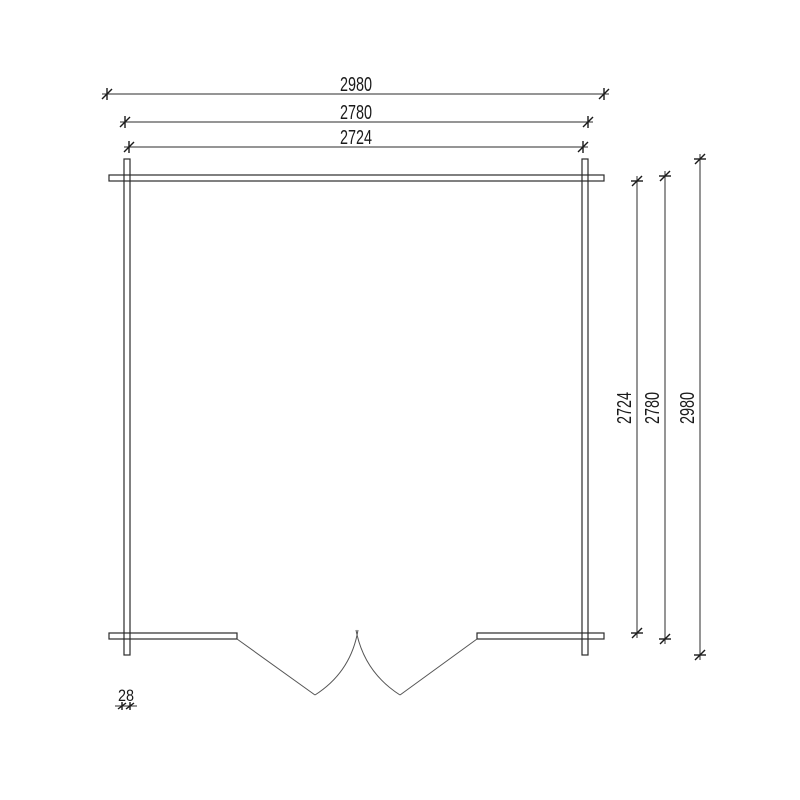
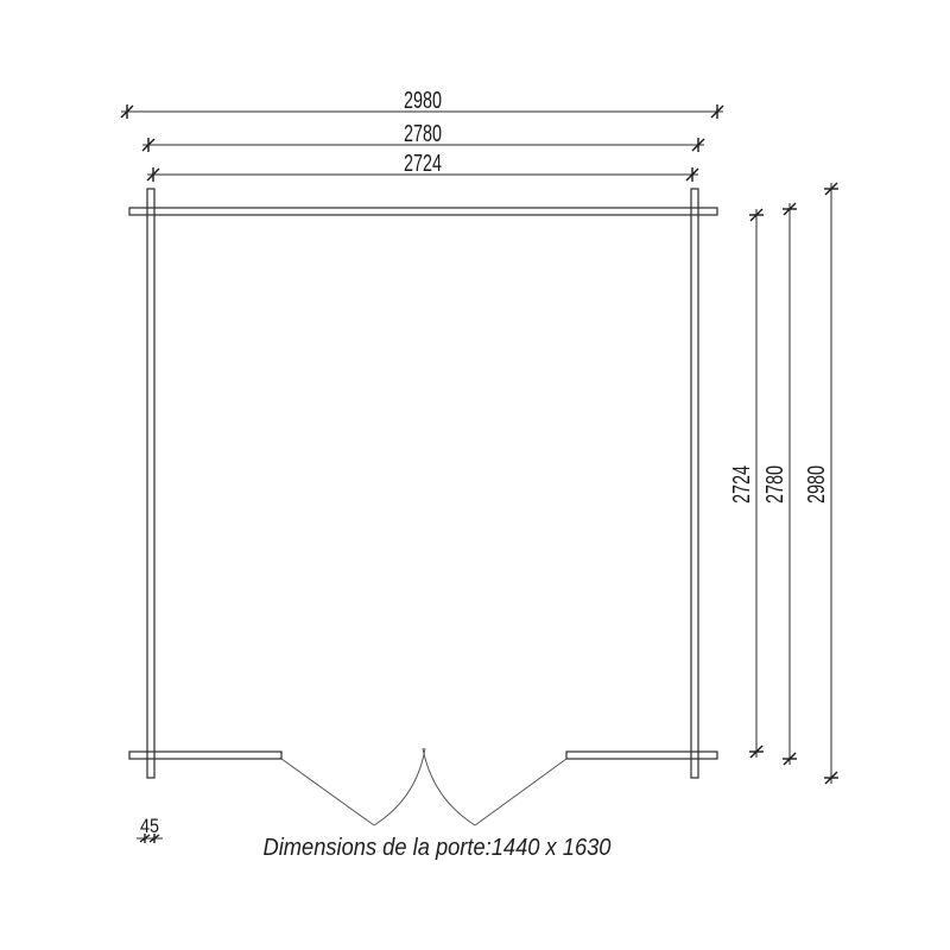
  2980
  2780
  2724
- 28
+ 45
+ Dimensions de la porte:1440 x 1630
